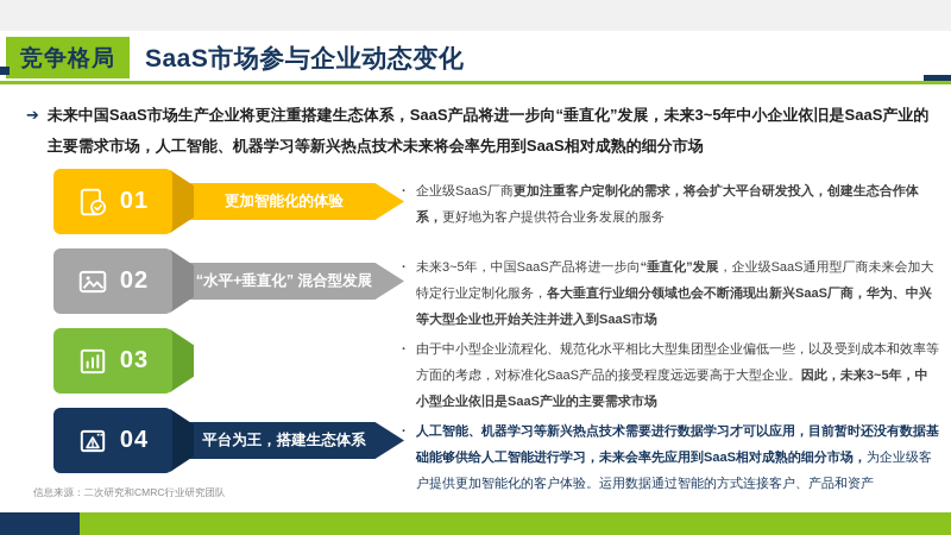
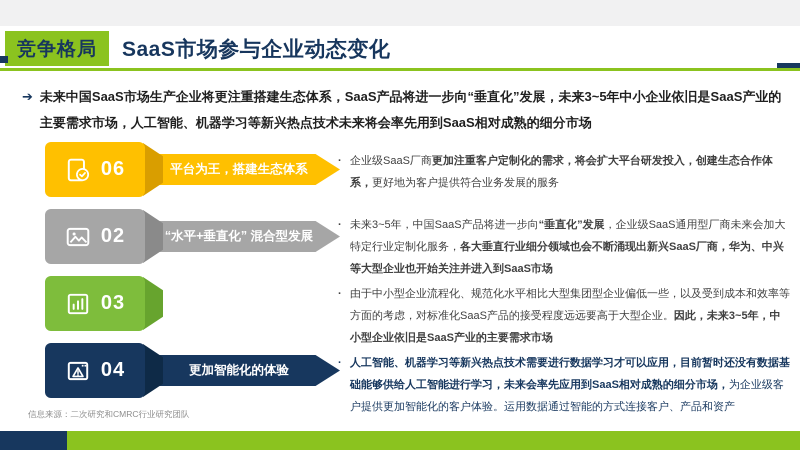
  竞争格局
  SaaS市场参与企业动态变化
  ➔
  未来中国SaaS市场生产企业将更注重搭建生态体系，SaaS产品将进一步向“垂直化”发展，未来3~5年中小企业依旧是SaaS产业的主要需求市场，人工智能、机器学习等新兴热点技术未来将会率先用到SaaS相对成熟的细分市场
- 更加智能化的体验
+ 平台为王，搭建生态体系
- 01
+ 06
  ·
  企业级SaaS厂商更加注重客户定制化的需求，将会扩大平台研发投入，创建生态合作体系，更好地为客户提供符合业务发展的服务
  “水平+垂直化” 混合型发展
  02
  ·
  未来3~5年，中国SaaS产品将进一步向“垂直化”发展，企业级SaaS通用型厂商未来会加大特定行业定制化服务，各大垂直行业细分领域也会不断涌现出新兴SaaS厂商，华为、中兴等大型企业也开始关注并进入到SaaS市场
  03
  ·
  由于中小型企业流程化、规范化水平相比大型集团型企业偏低一些，以及受到成本和效率等方面的考虑，对标准化SaaS产品的接受程度远远要高于大型企业。因此，未来3~5年，中小型企业依旧是SaaS产业的主要需求市场
- 平台为王，搭建生态体系
+ 更加智能化的体验
  04
  ·
  人工智能、机器学习等新兴热点技术需要进行数据学习才可以应用，目前暂时还没有数据基础能够供给人工智能进行学习，未来会率先应用到SaaS相对成熟的细分市场，为企业级客户提供更加智能化的客户体验。运用数据通过智能的方式连接客户、产品和资产
  信息来源：二次研究和CMRC行业研究团队
